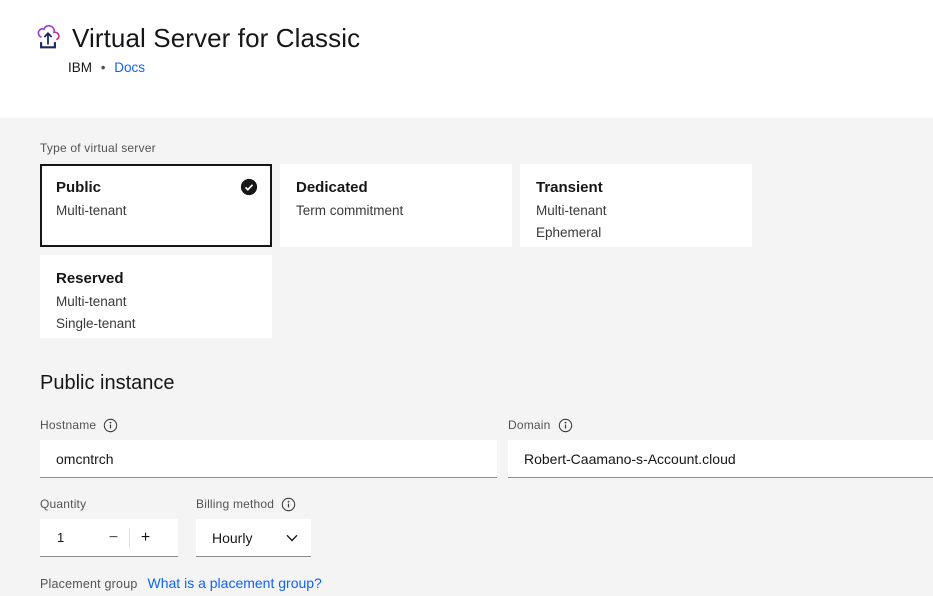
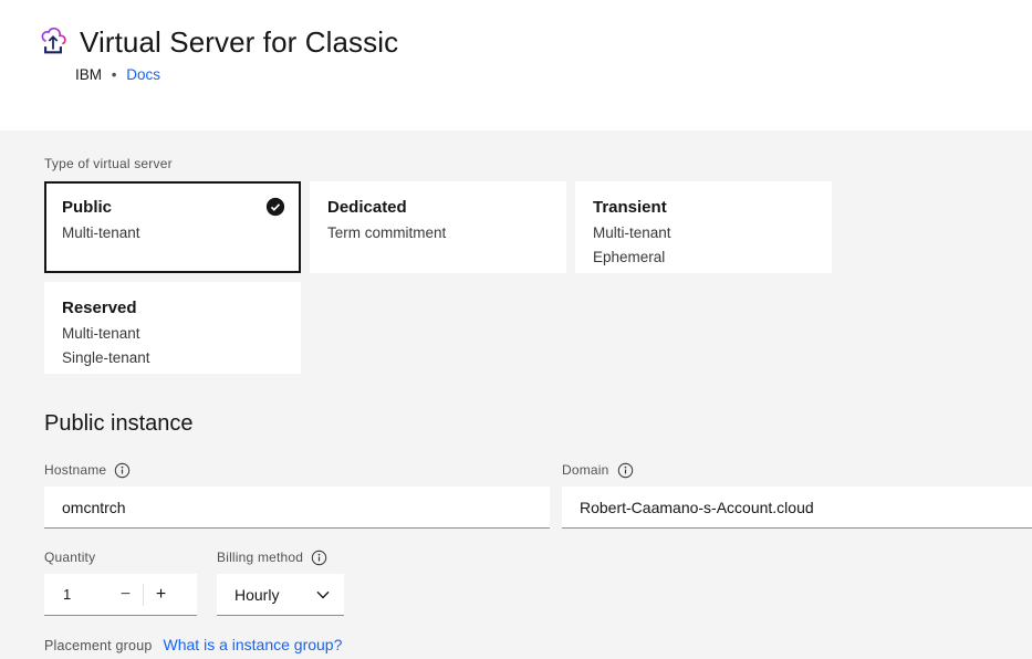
  Virtual Server for Classic
  IBM • Docs
  Type of virtual server
  Public
  Multi-tenant
  Dedicated
  Term commitment
  Transient
  Multi-tenant
  Ephemeral
  Reserved
  Multi-tenant
  Single-tenant
  Public instance
  Hostname
  omcntrch
  Domain
  Robert-Caamano-s-Account.cloud
  Quantity
  1
  −
  +
  Billing method
  Hourly
  Placement group
- What is a placement group?
+ What is a instance group?
